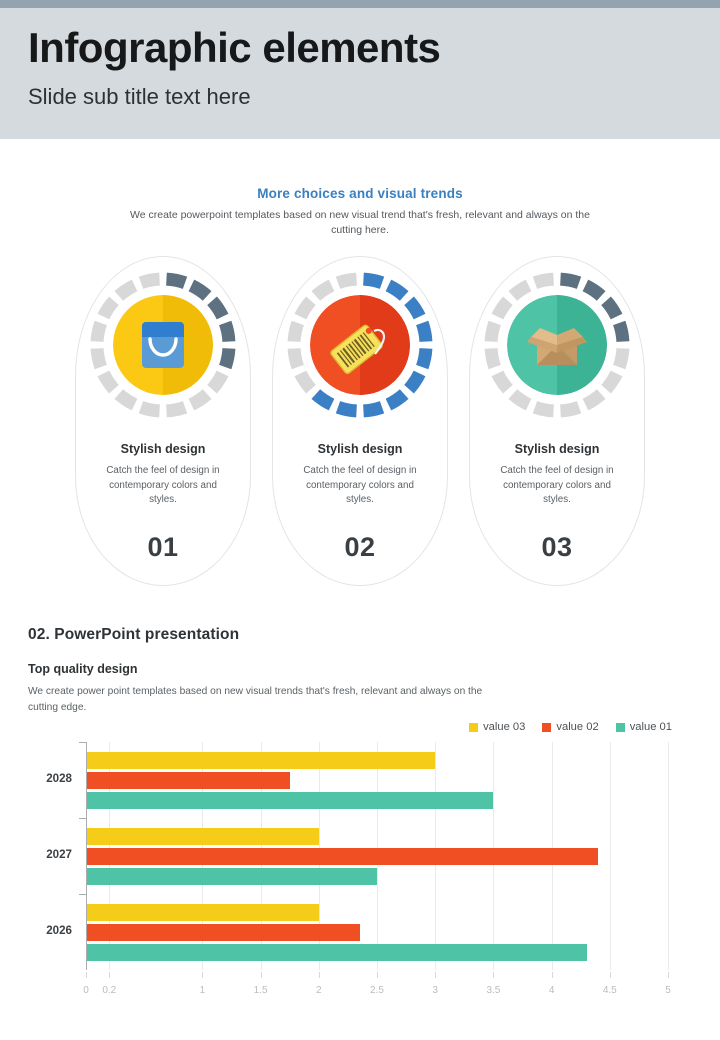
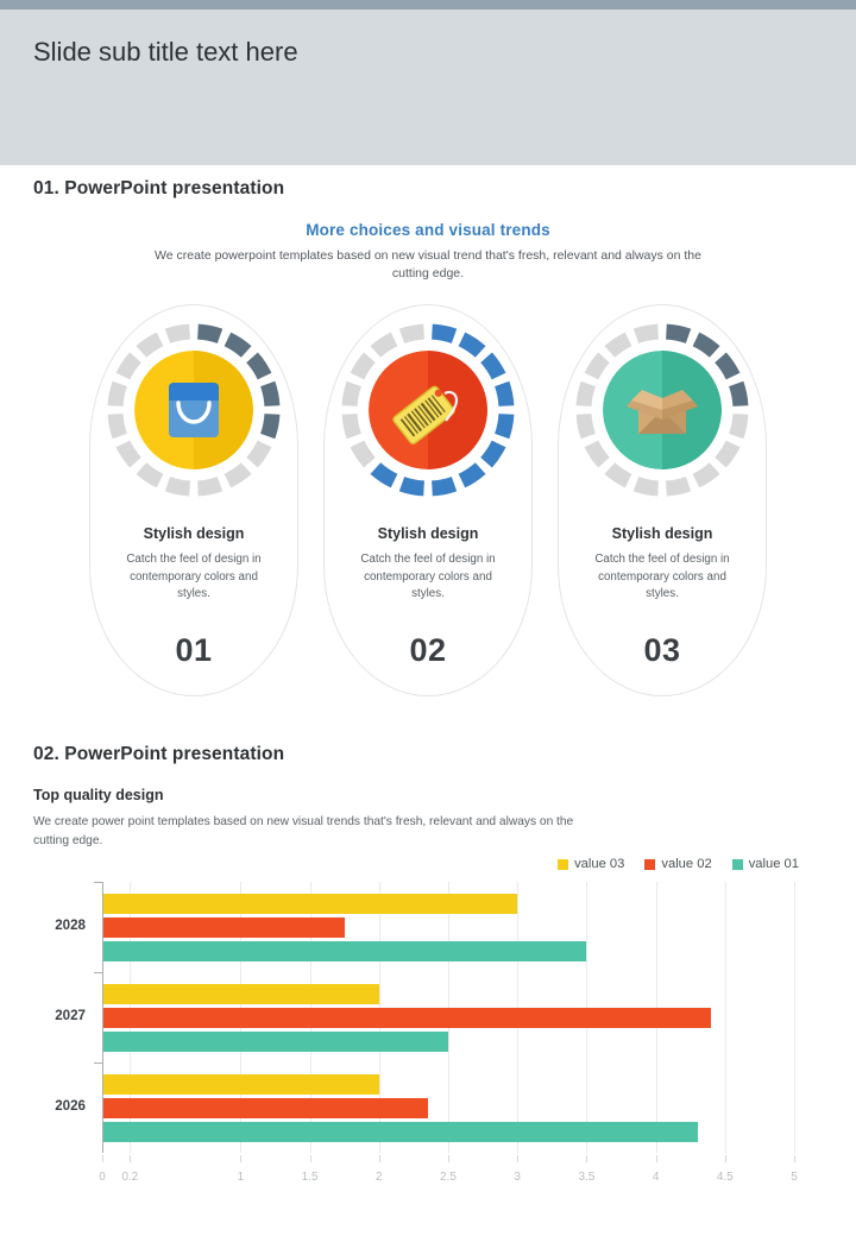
- Infographic elements
  Slide sub title text here
+ 01. PowerPoint presentation
  More choices and visual trends
- We create powerpoint templates based on new visual trend that's fresh, relevant and always on the cutting here.
+ We create powerpoint templates based on new visual trend that's fresh, relevant and always on the cutting edge.
  Stylish design
  Catch the feel of design in contemporary colors and styles.
  01
  Stylish design
  Catch the feel of design in contemporary colors and styles.
  02
  Stylish design
  Catch the feel of design in contemporary colors and styles.
  03
  02. PowerPoint presentation
  Top quality design
  We create power point templates based on new visual trends that's fresh, relevant and always on the cutting edge.
  value 03
  value 02
  value 01
  0
  0.2
  1
  1.5
  2
  2.5
  3
  3.5
  4
  4.5
  5
  2028
  2027
  2026
